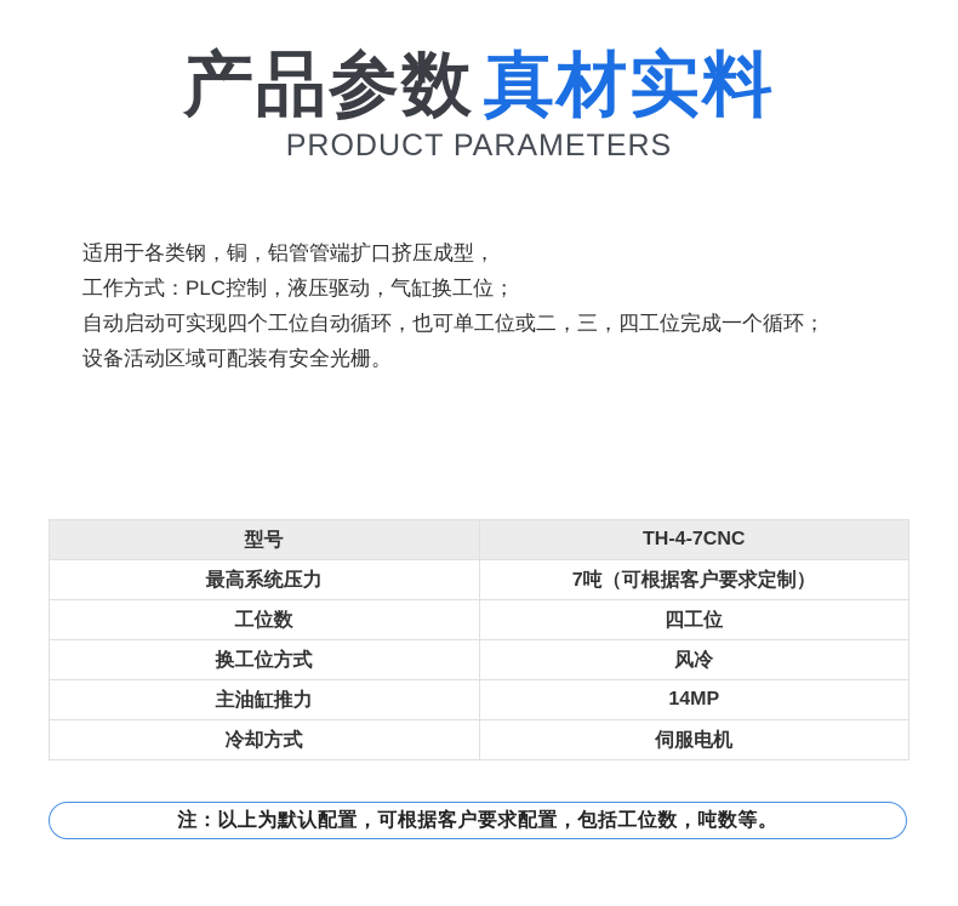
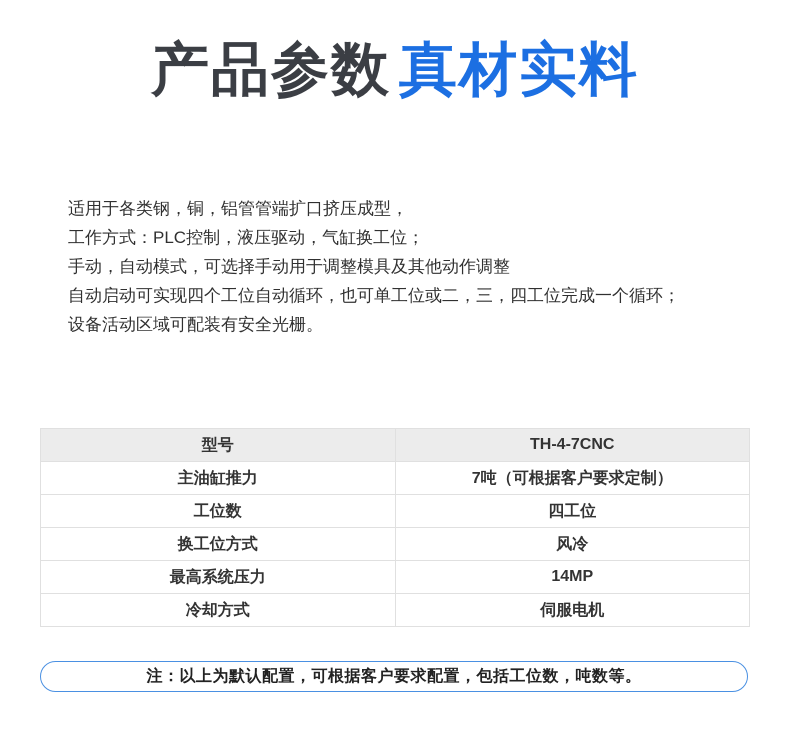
  产品参数 真材实料
- PRODUCT PARAMETERS
  适用于各类钢，铜，铝管管端扩口挤压成型，
  工作方式：PLC控制，液压驱动，气缸换工位；
+ 手动，自动模式，可选择手动用于调整模具及其他动作调整
  自动启动可实现四个工位自动循环，也可单工位或二，三，四工位完成一个循环；
  设备活动区域可配装有安全光栅。
  型号	TH-4-7CNC
- 最高系统压力	7吨（可根据客户要求定制）
+ 主油缸推力	7吨（可根据客户要求定制）
  工位数	四工位
  换工位方式	风冷
- 主油缸推力	14MP
+ 最高系统压力	14MP
  冷却方式	伺服电机
  注：以上为默认配置，可根据客户要求配置，包括工位数，吨数等。
